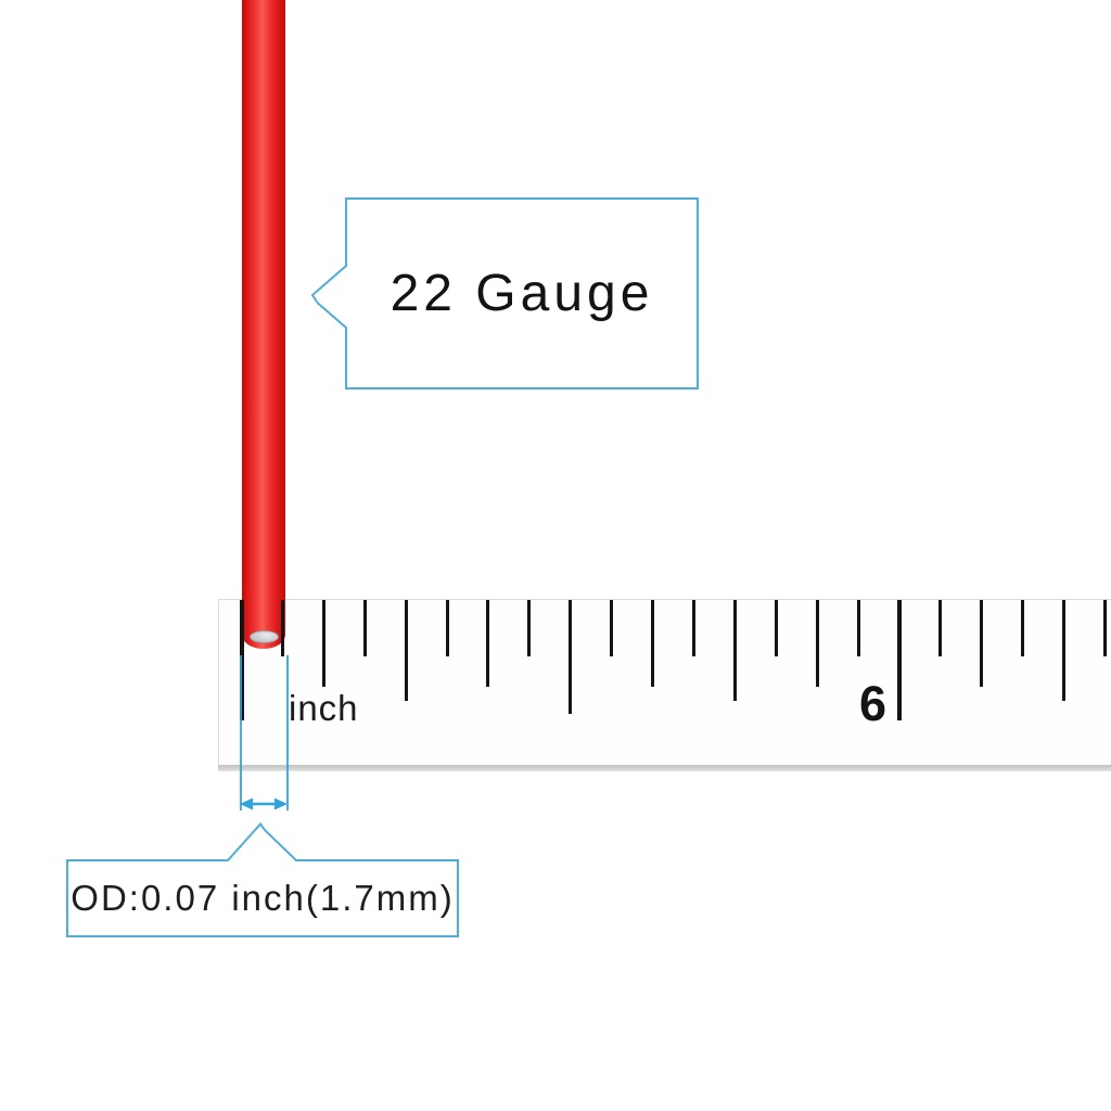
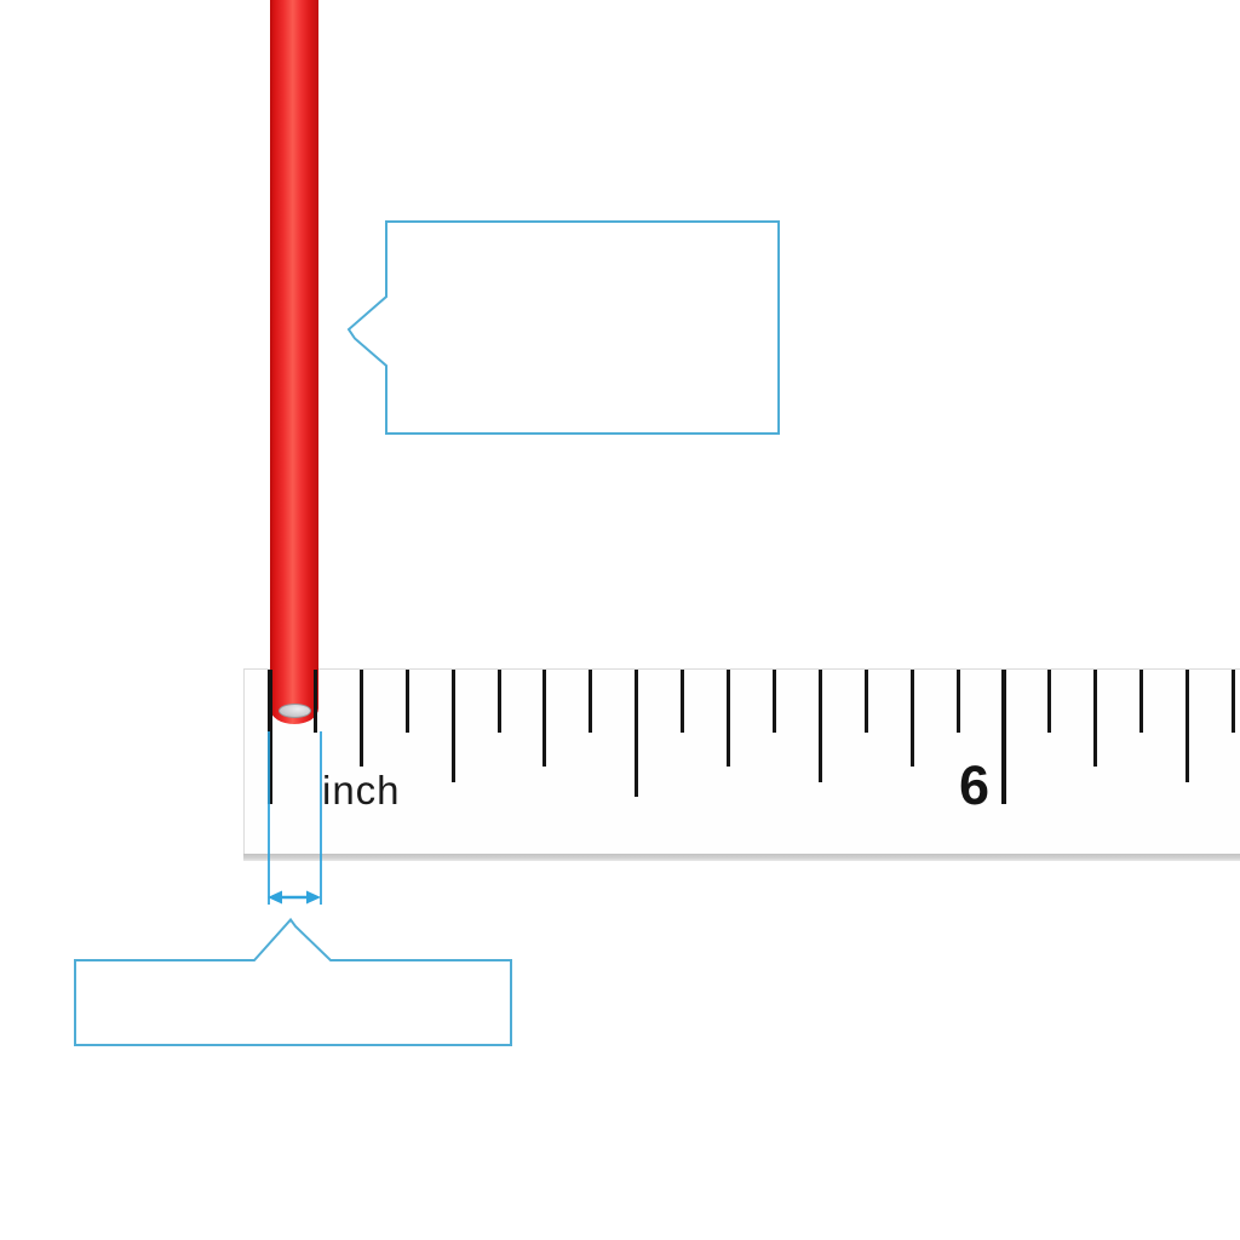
  inch
  6
- 22 Gauge
- OD:0.07 inch(1.7mm)
